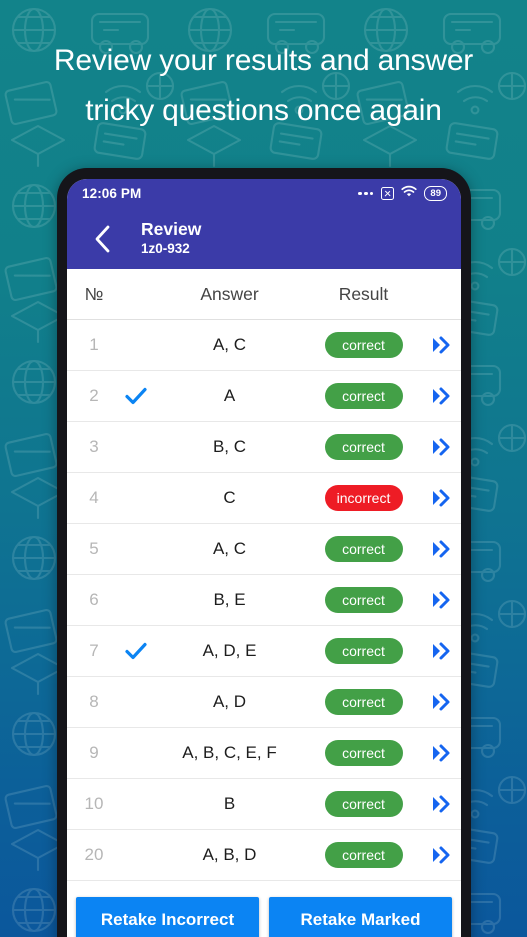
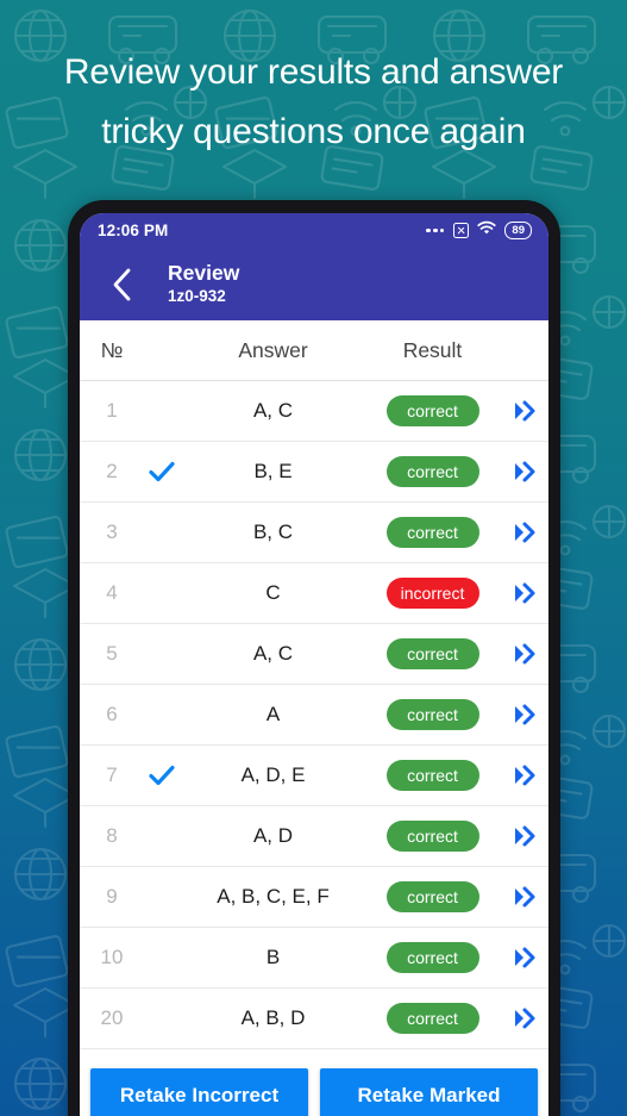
  Review your results and answer
  tricky questions once again
  12:06 PM
  89
  Review
  1z0-932
  №
  Answer
  Result
  1
  A, C
  correct
  2
- A
+ B, E
  correct
  3
  B, C
  correct
  4
  C
  incorrect
  5
  A, C
  correct
  6
- B, E
+ A
  correct
  7
  A, D, E
  correct
  8
  A, D
  correct
  9
  A, B, C, E, F
  correct
  10
  B
  correct
  20
  A, B, D
  correct
  Retake Incorrect
  Retake Marked
